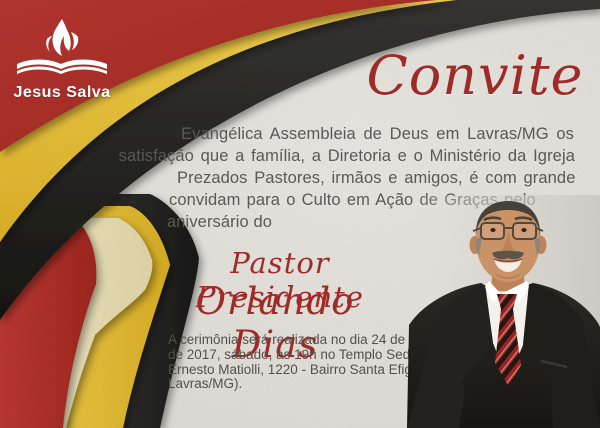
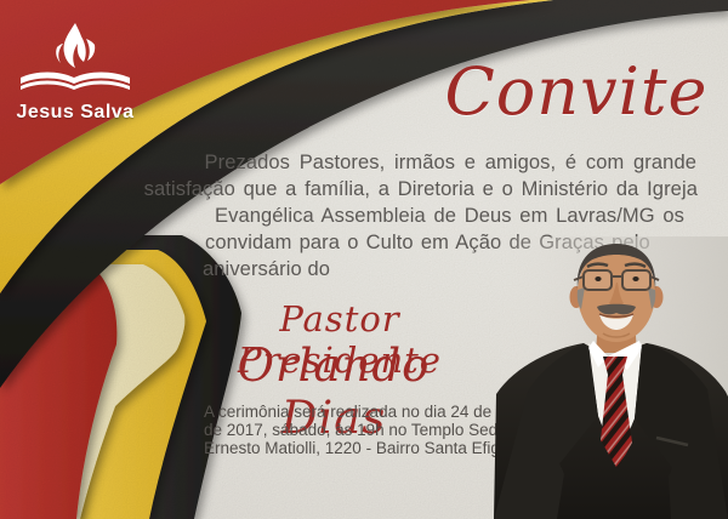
  Jesus Salva
  Convite
- Evangélica Assembleia de Deus em Lavras/MG os
+ Prezados Pastores, irmãos e amigos, é com grande
  satisfação que a família, a Diretoria e o Ministério da Igreja
- Prezados Pastores, irmãos e amigos, é com grande
+ Evangélica Assembleia de Deus em Lavras/MG os
  aniversário do
  Pastor Presidente
  Orlando Dias
  A cerimônia será realizada no dia 24 de
  de 2017, sábado, às 19h no Templo Se
  Ernesto Matiolli, 1220 - Bairro Santa Efi
- Lavras/MG).
